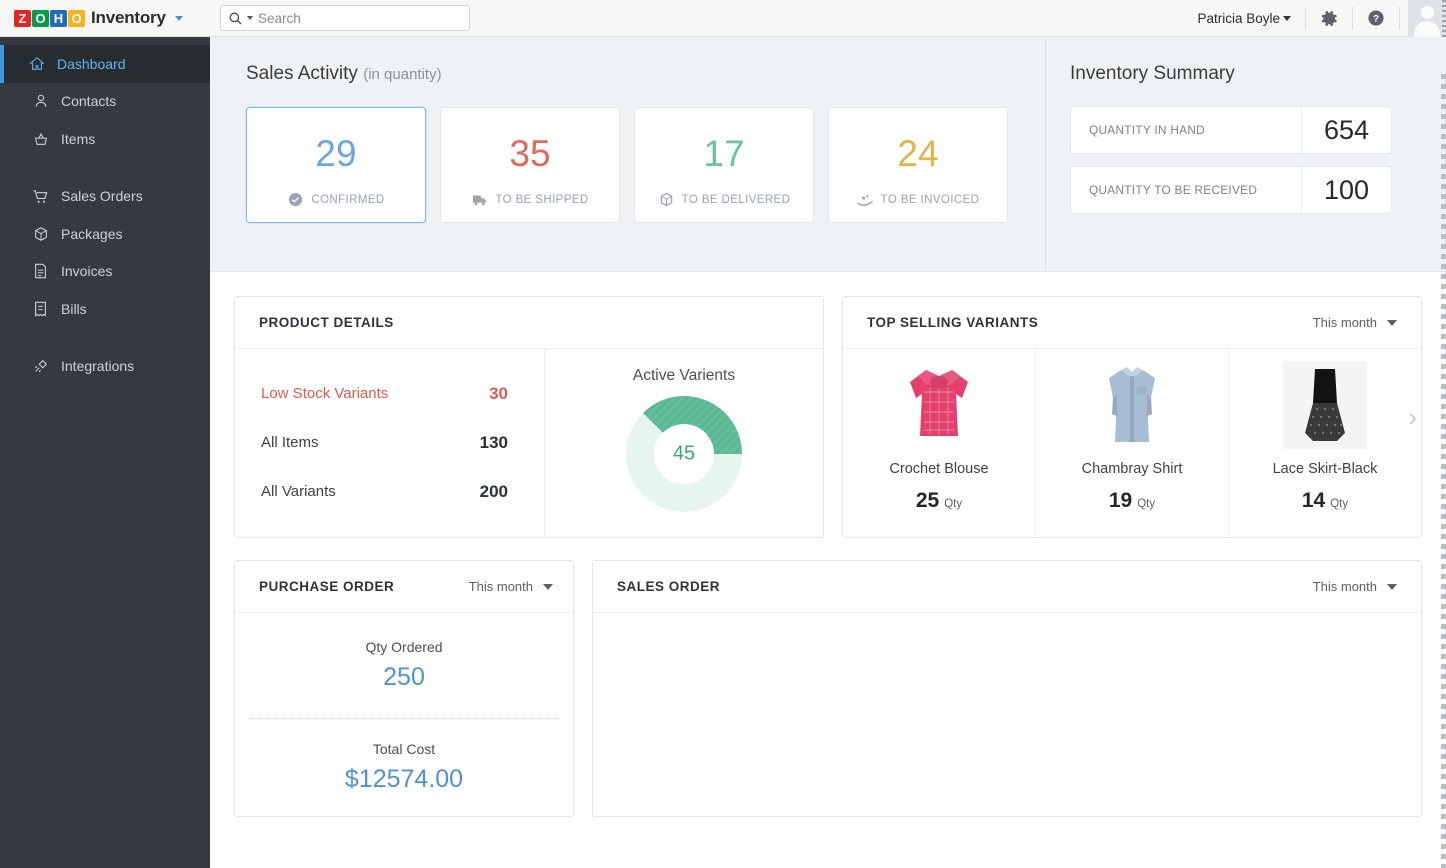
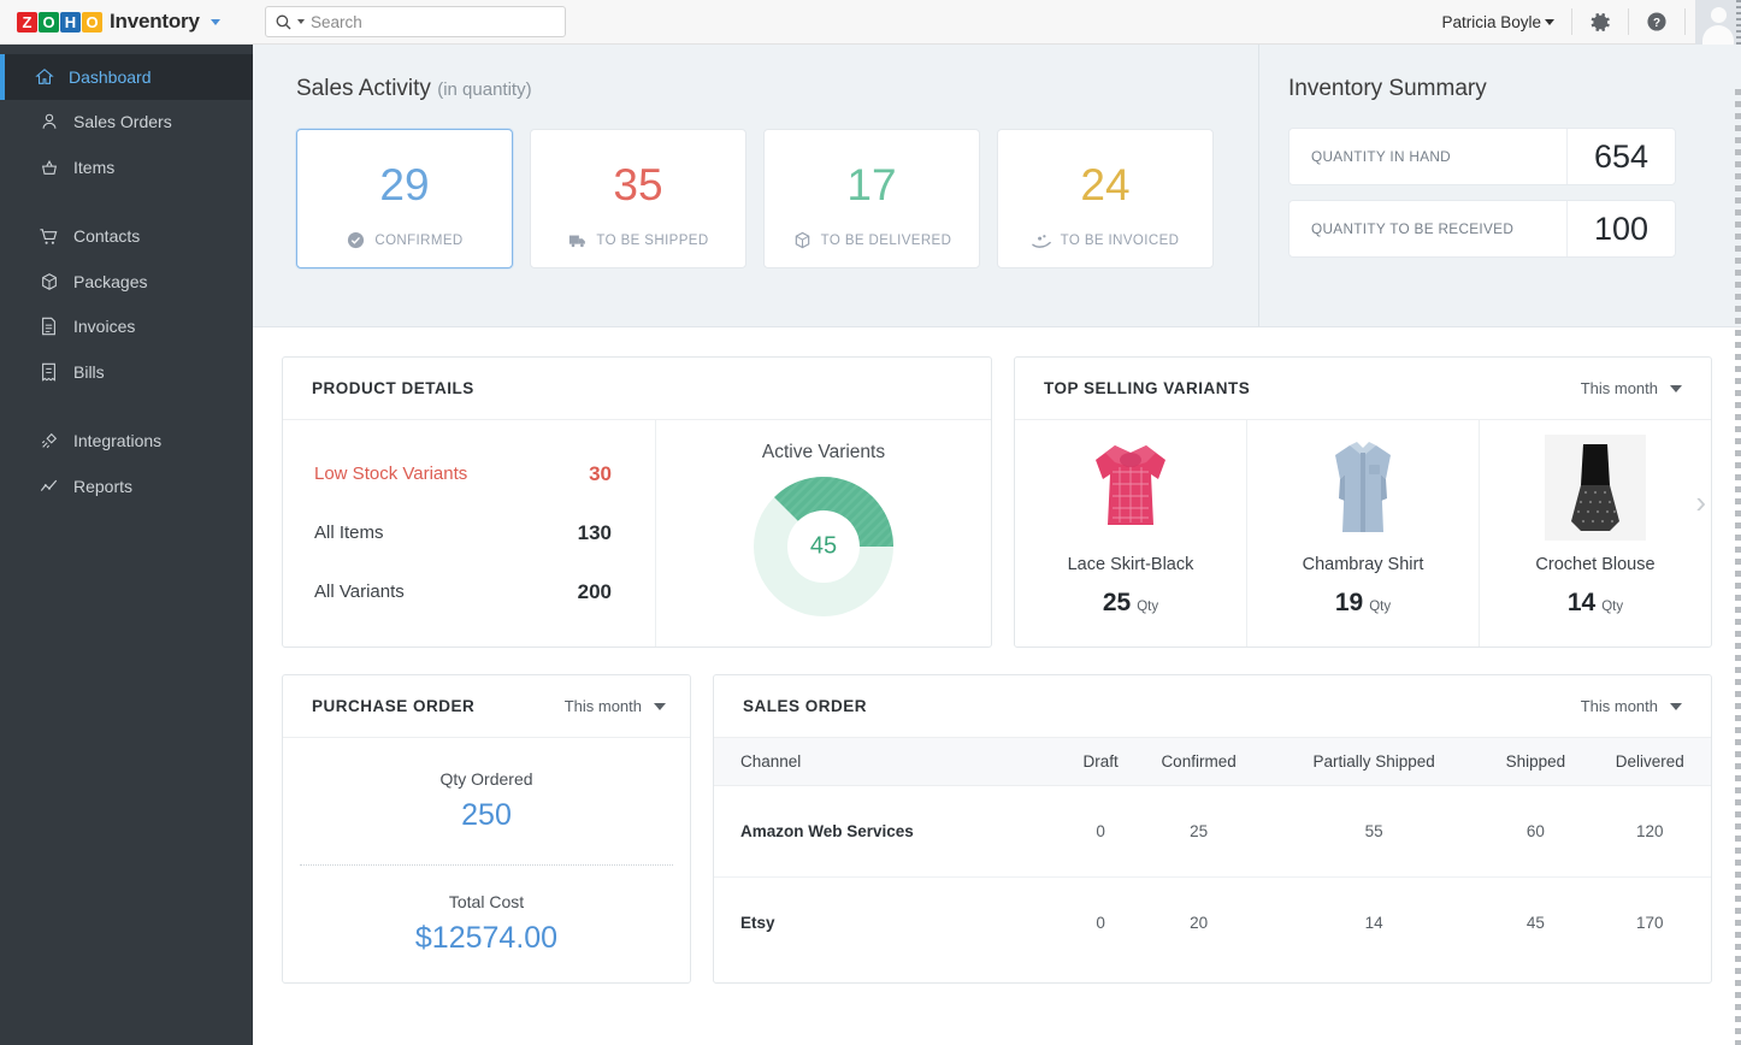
  Z
  O
  H
  O
  Inventory
  Search
  Patricia Boyle
  ?
  Dashboard
- Contacts
+ Sales Orders
  Items
- Sales Orders
+ Contacts
  Packages
  Invoices
  Bills
  Integrations
+ Reports
  Sales Activity (in quantity)
  29
  CONFIRMED
  35
  TO BE SHIPPED
  17
  TO BE DELIVERED
  24
  TO BE INVOICED
  Inventory Summary
  QUANTITY IN HAND
  654
  QUANTITY TO BE RECEIVED
  100
  PRODUCT DETAILS
  Low Stock Variants
  30
  All Items
  130
  All Variants
  200
  Active Varients
  45
  TOP SELLING VARIANTS
  This month
- Crochet Blouse
+ Lace Skirt-Black
  25
  Qty
  Chambray Shirt
  19
  Qty
- Lace Skirt-Black
+ Crochet Blouse
  14
  Qty
  ›
  PURCHASE ORDER
  This month
  Qty Ordered
  250
  Total Cost
  $12574.00
  SALES ORDER
  This month
+ Channel	Draft	Confirmed	Partially Shipped	Shipped	Delivered
+ Amazon Web Services	0	25	55	60	120
+ Etsy	0	20	14	45	170
